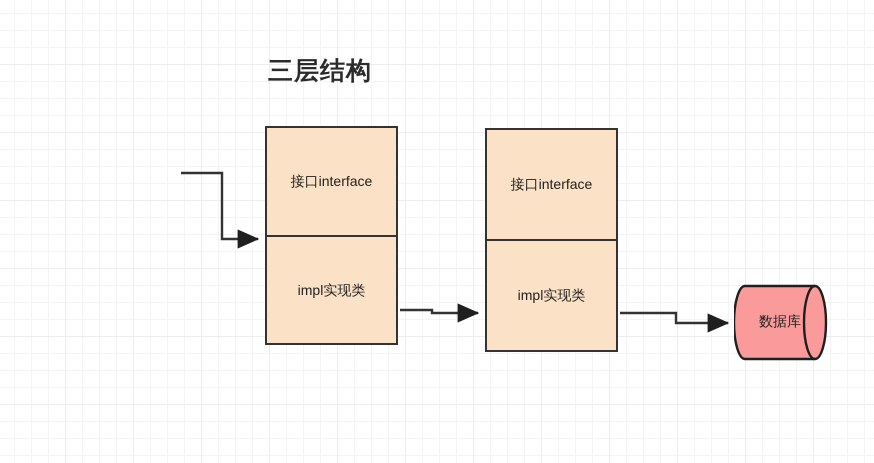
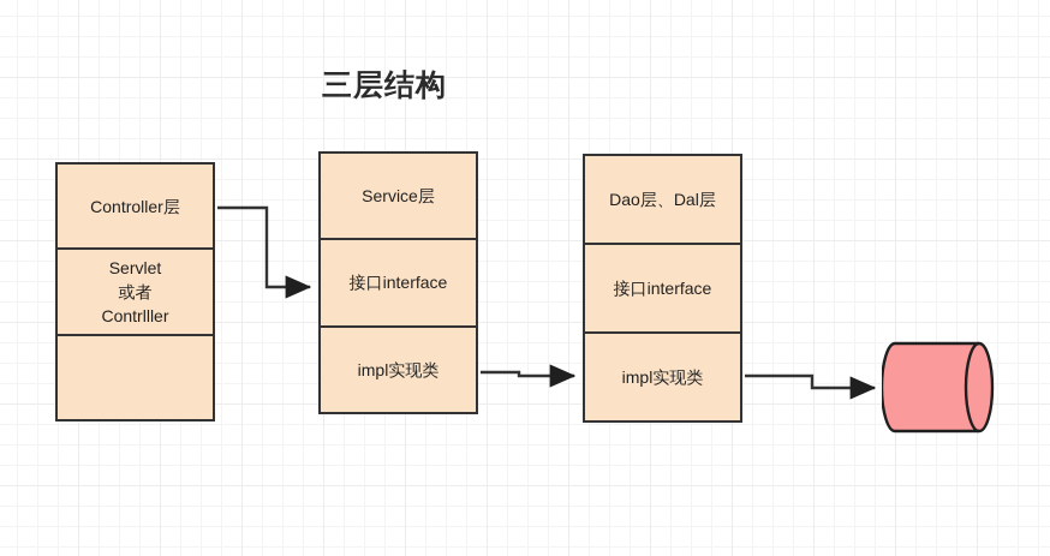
  三层结构
+ Controller层
+ Servlet
+ 或者
+ Contrlller
+ Service层
  接口interface
  impl实现类
+ Dao层、Dal层
  接口interface
  impl实现类
- 数据库
